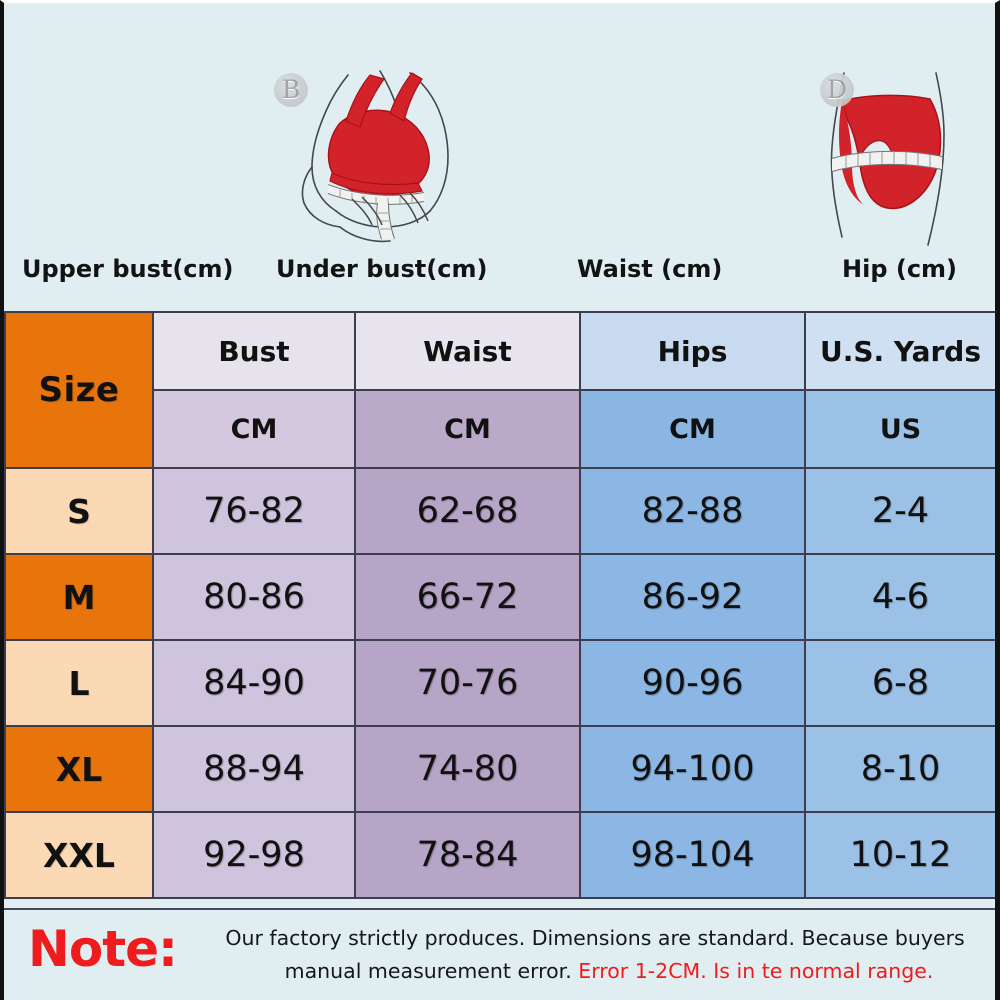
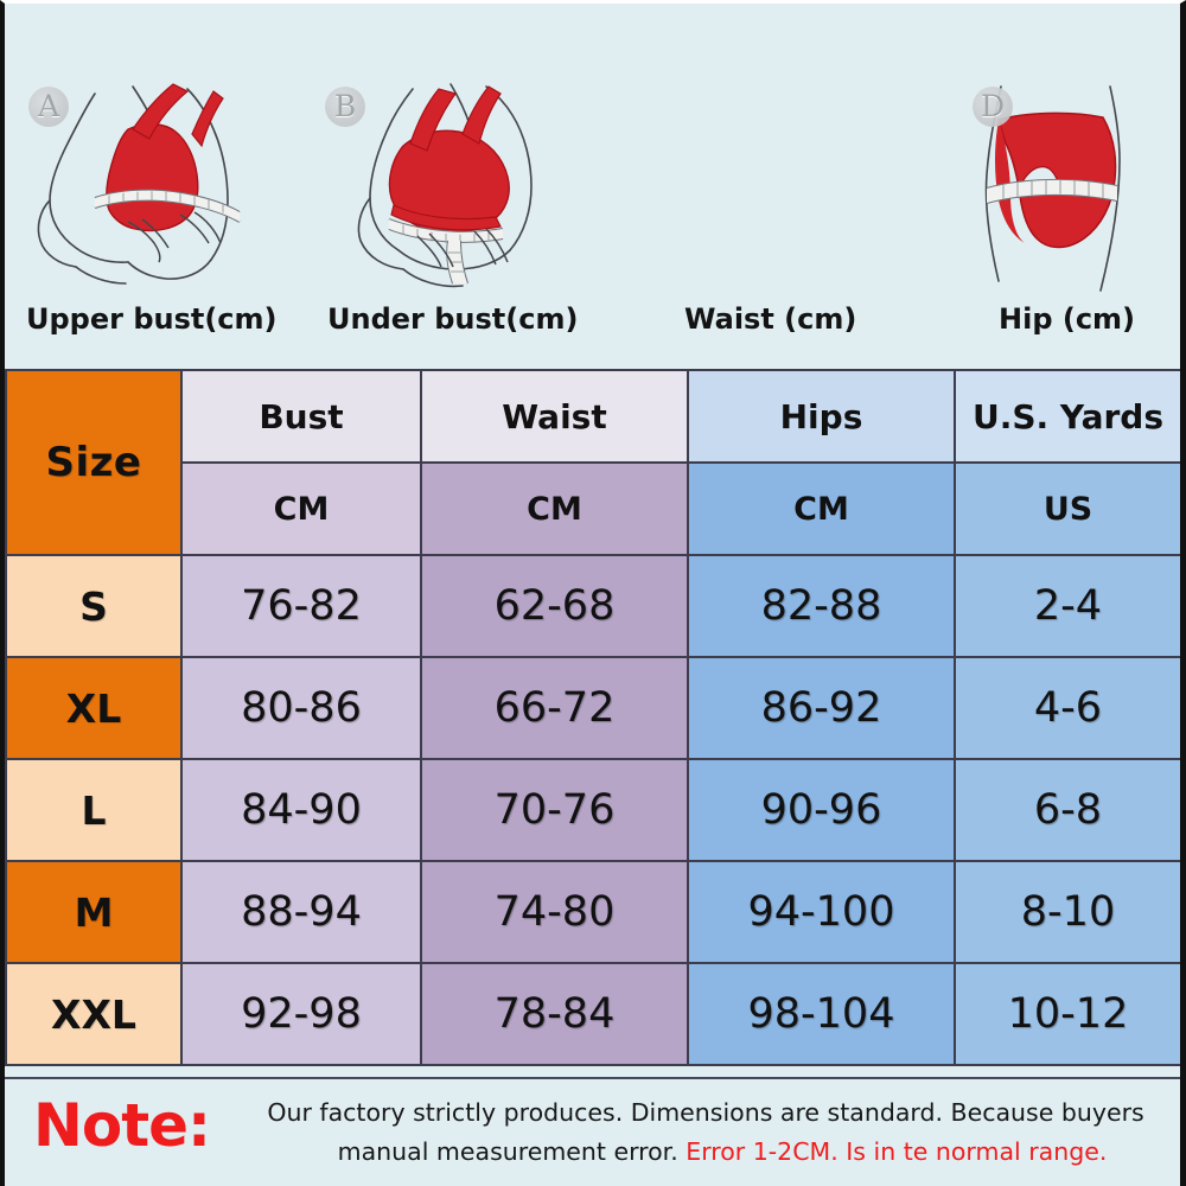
+ A
  B
  D
  Upper bust(cm)
  Under bust(cm)
  Waist (cm)
  Hip (cm)
  Size	Bust	Waist	Hips	U.S. Yards
  CM	CM	CM	US
  S	76-82	62-68	82-88	2-4
- M	80-86	66-72	86-92	4-6
+ XL	80-86	66-72	86-92	4-6
  L	84-90	70-76	90-96	6-8
- XL	88-94	74-80	94-100	8-10
+ M	88-94	74-80	94-100	8-10
  XXL	92-98	78-84	98-104	10-12
  Note:
  Our factory strictly produces. Dimensions are standard. Because buyers
  manual measurement error. Error 1-2CM. Is in te normal range.
